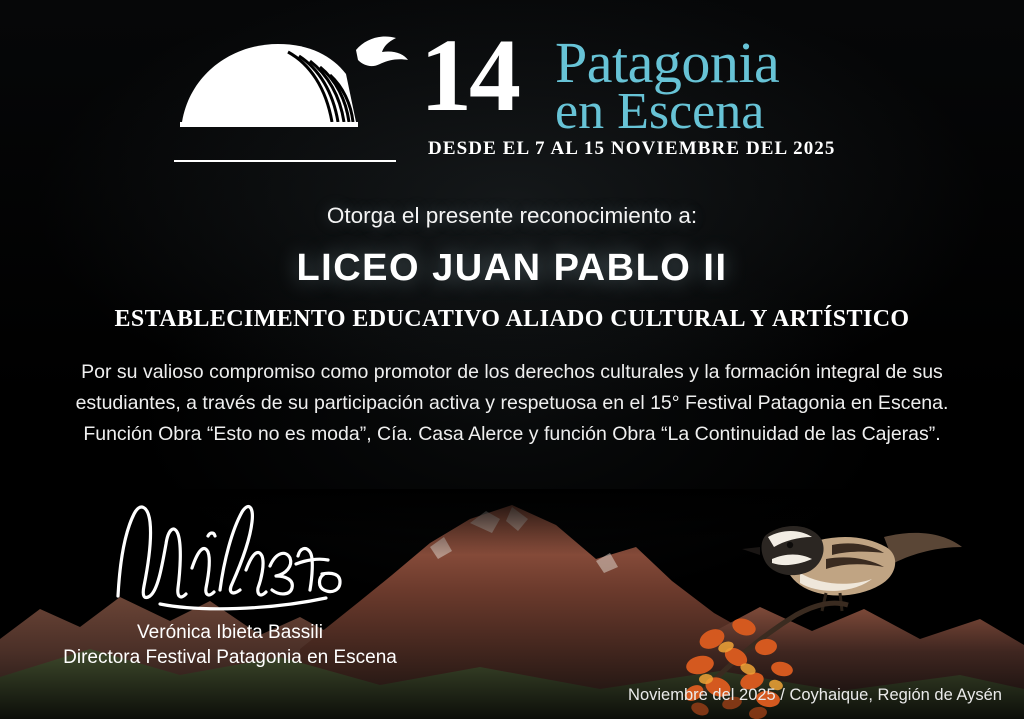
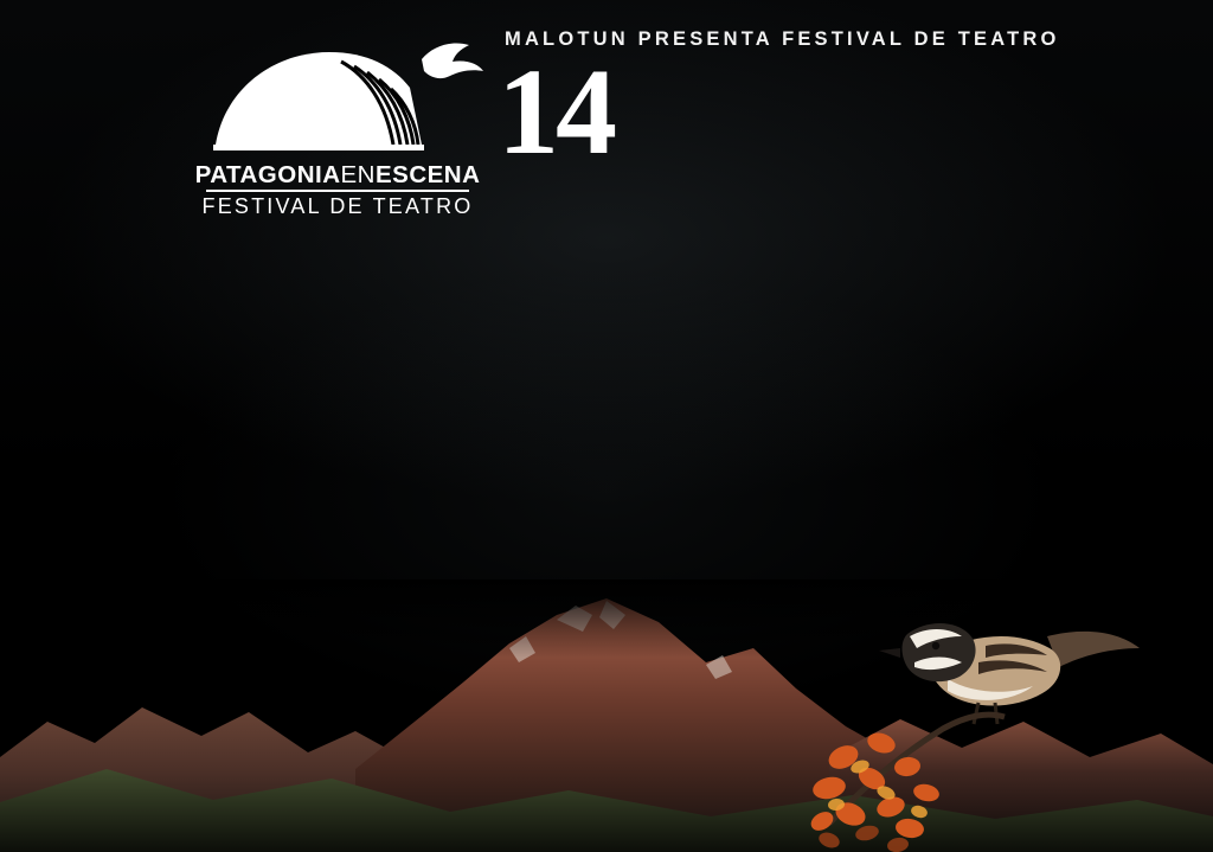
+ PATAGONIAENESCENA
+ FESTIVAL DE TEATRO
+ MALOTUN PRESENTA FESTIVAL DE TEATRO
  14
- Patagonia
- en Escena
- DESDE EL 7 AL 15 NOVIEMBRE DEL 2025
- Otorga el presente reconocimiento a:
- LICEO JUAN PABLO II
- ESTABLECIMENTO EDUCATIVO ALIADO CULTURAL Y ARTÍSTICO
- Por su valioso compromiso como promotor de los derechos culturales y la formación integral de sus estudiantes, a través de su participación activa y respetuosa en el 15° Festival Patagonia en Escena. Función Obra “Esto no es moda”, Cía. Casa Alerce y función Obra “La Continuidad de las Cajeras”.
- Verónica Ibieta Bassili
- Directora Festival Patagonia en Escena
- Noviembre del 2025 / Coyhaique, Región de Aysén
